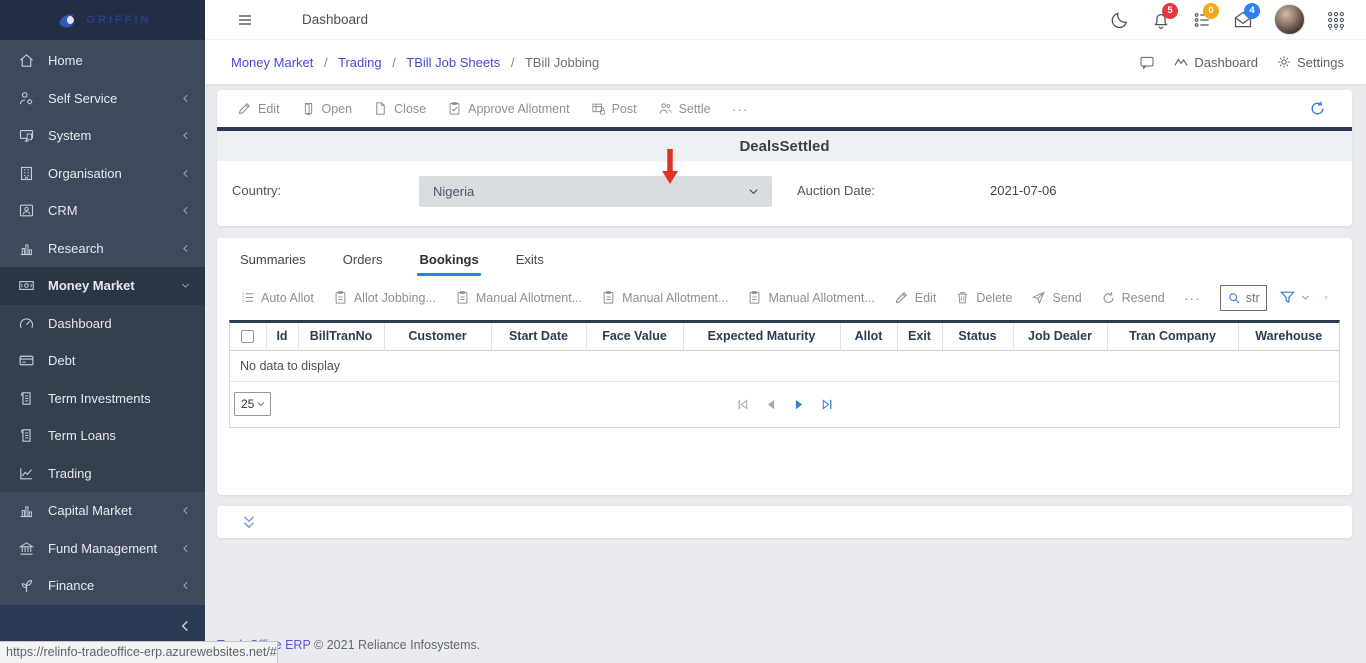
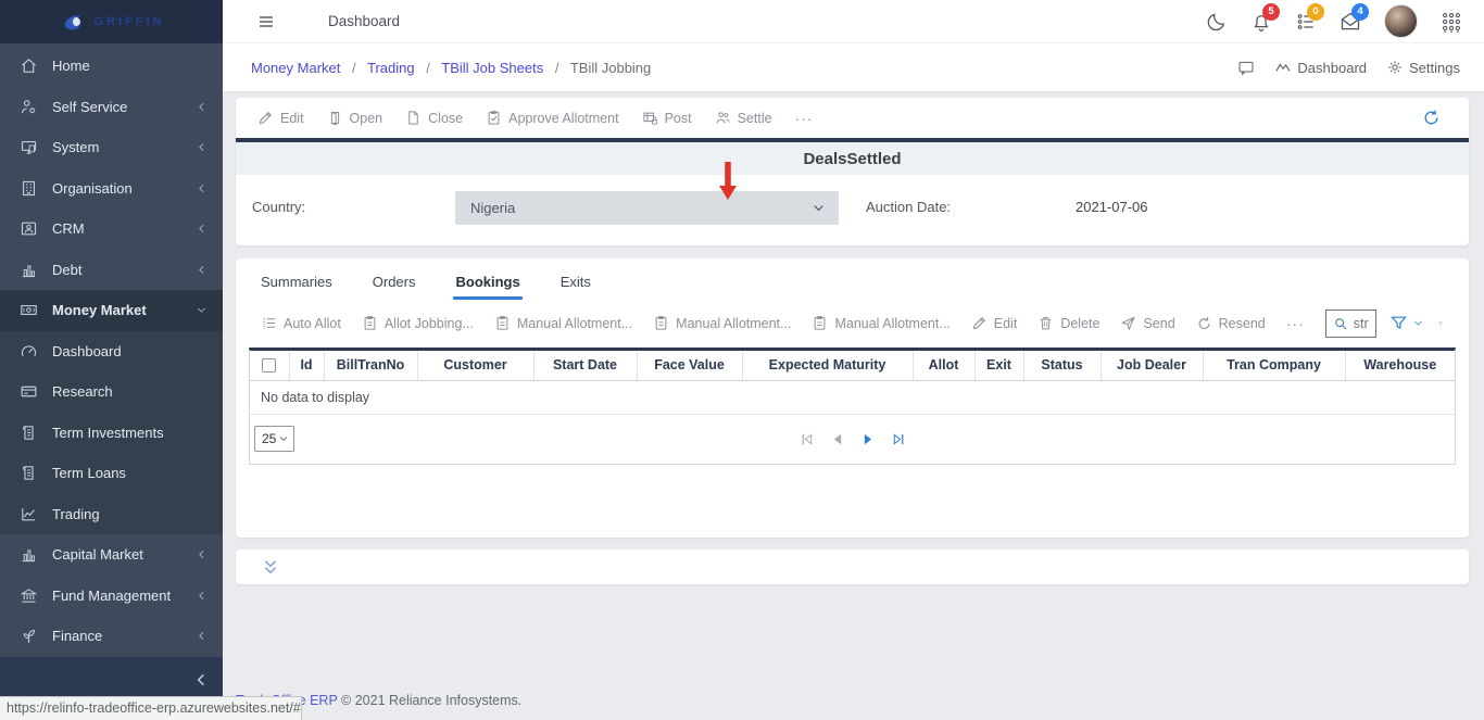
  GRIFFIN
  Home
  Self Service
  System
  Organisation
  CRM
- Research
+ Debt
  Money Market
  Dashboard
- Debt
+ Research
  Term Investments
  Term Loans
  Trading
  Capital Market
  Fund Management
  Finance
  Dashboard
  5
  0
  4
  Money Market / Trading / TBill Job Sheets / TBill Jobbing
  Dashboard
  Settings
  Edit
  Open
  Close
  Approve Allotment
  Post
  Settle
  ···
  DealsSettled
  Country:
  Nigeria
  Auction Date:
  2021-07-06
  Summaries
  Orders
  Bookings
  Exits
  Auto Allot
  Allot Jobbing...
  Manual Allotment...
  Manual Allotment...
  Manual Allotment...
  Edit
  Delete
  Send
  Resend
  ···
  	Id	BillTranNo	Customer	Start Date	Face Value	Expected Maturity	Allot	Exit	Status	Job Dealer	Tran Company	Warehouse
  No data to display
  25
  e ERP © 2021 Reliance Infosystems.
  https://relinfo-tradeoffice-erp.azurewebsites.net/#
